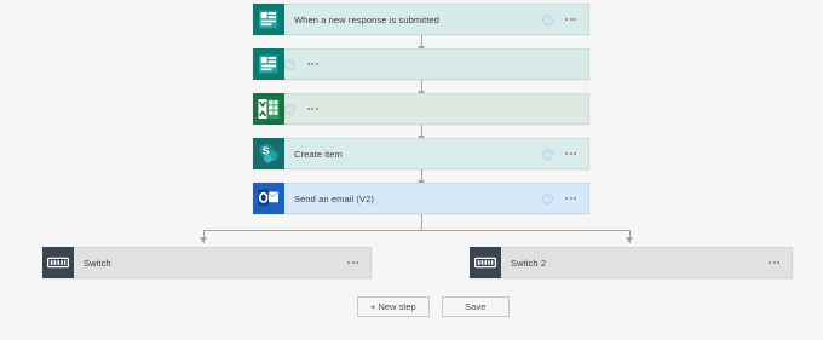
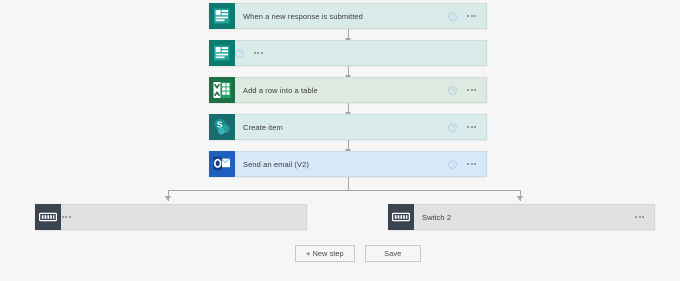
  When a new response is submitted
+ Add a row into a table
  S
  Create item
  Send an email (V2)
- Switch
  Switch 2
  + New step
  Save
